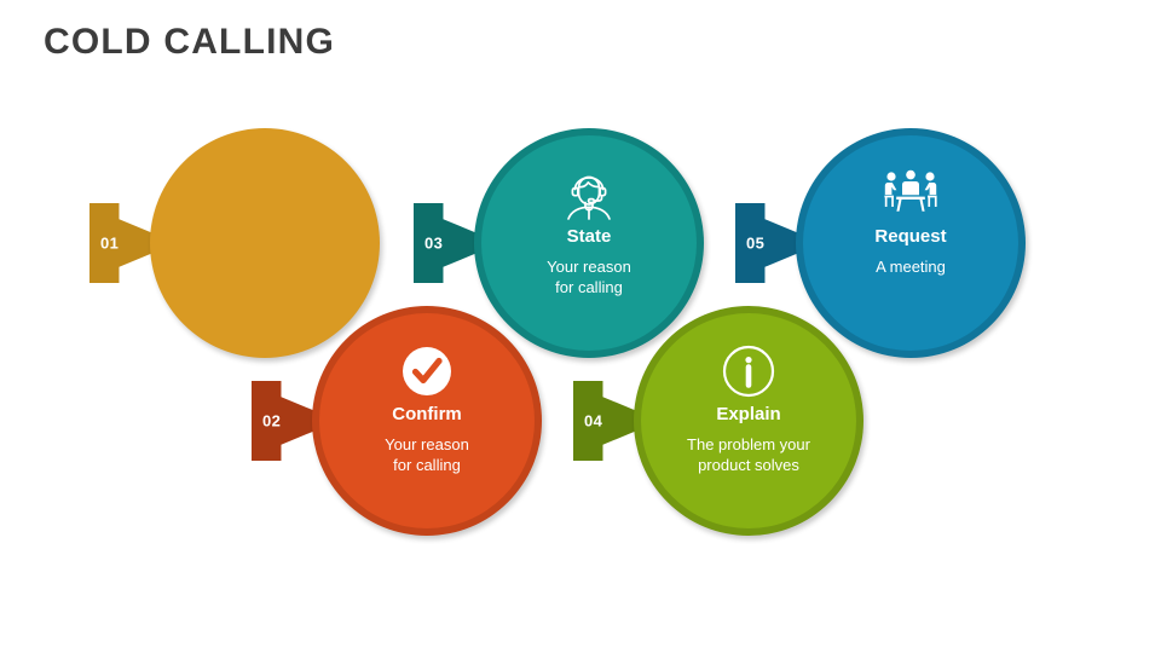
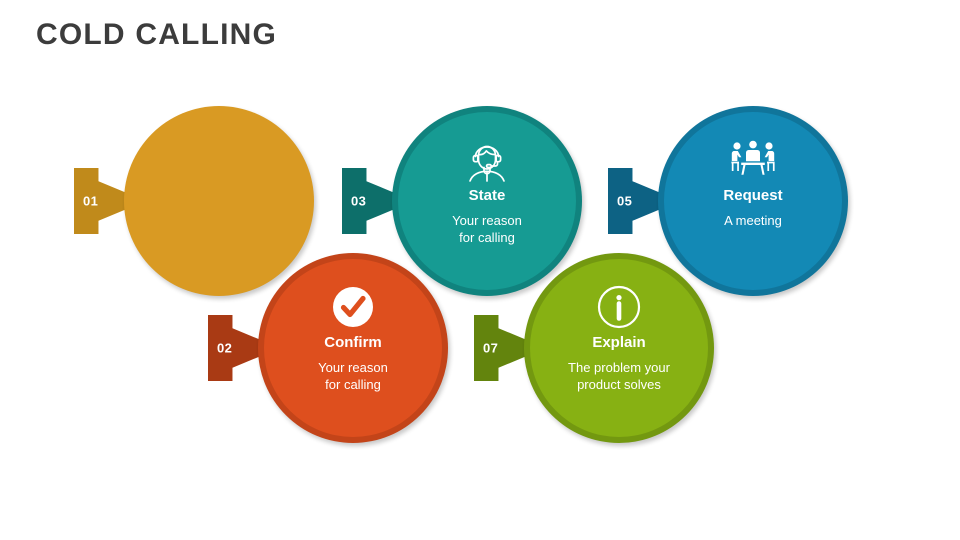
  COLD CALLING
  01
  02
  Confirm
  Your reason
  for calling
  03
  State
  Your reason
  for calling
- 04
+ 07
  Explain
  The problem your
  product solves
  05
  Request
  A meeting
